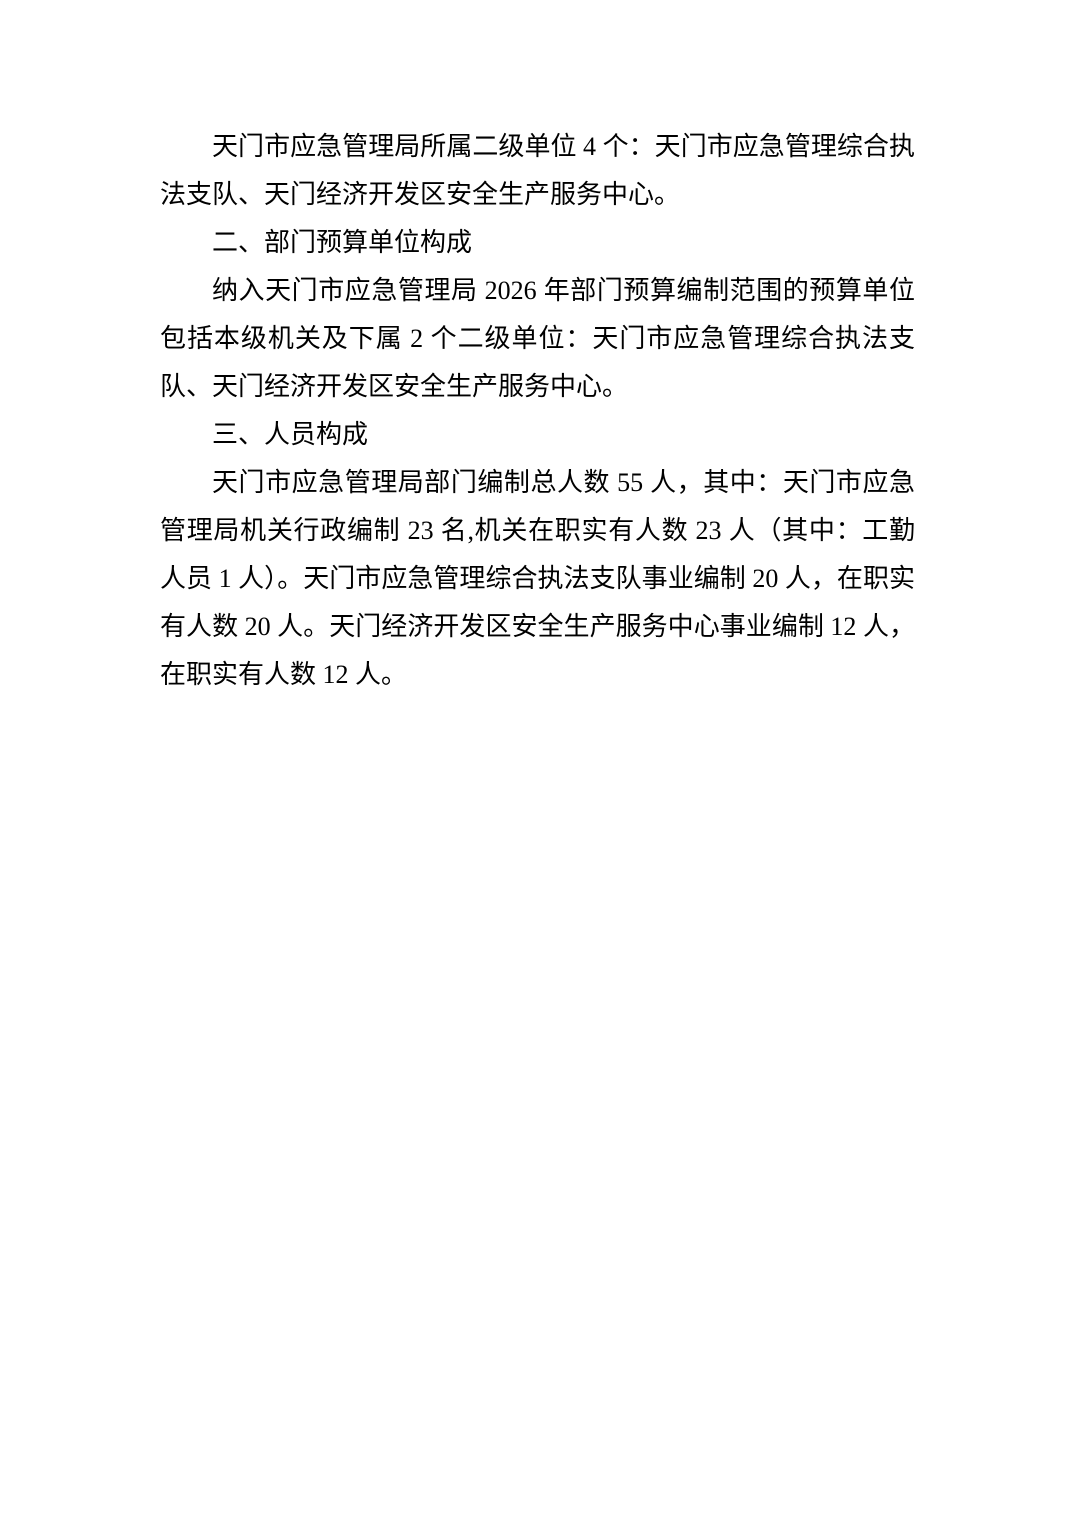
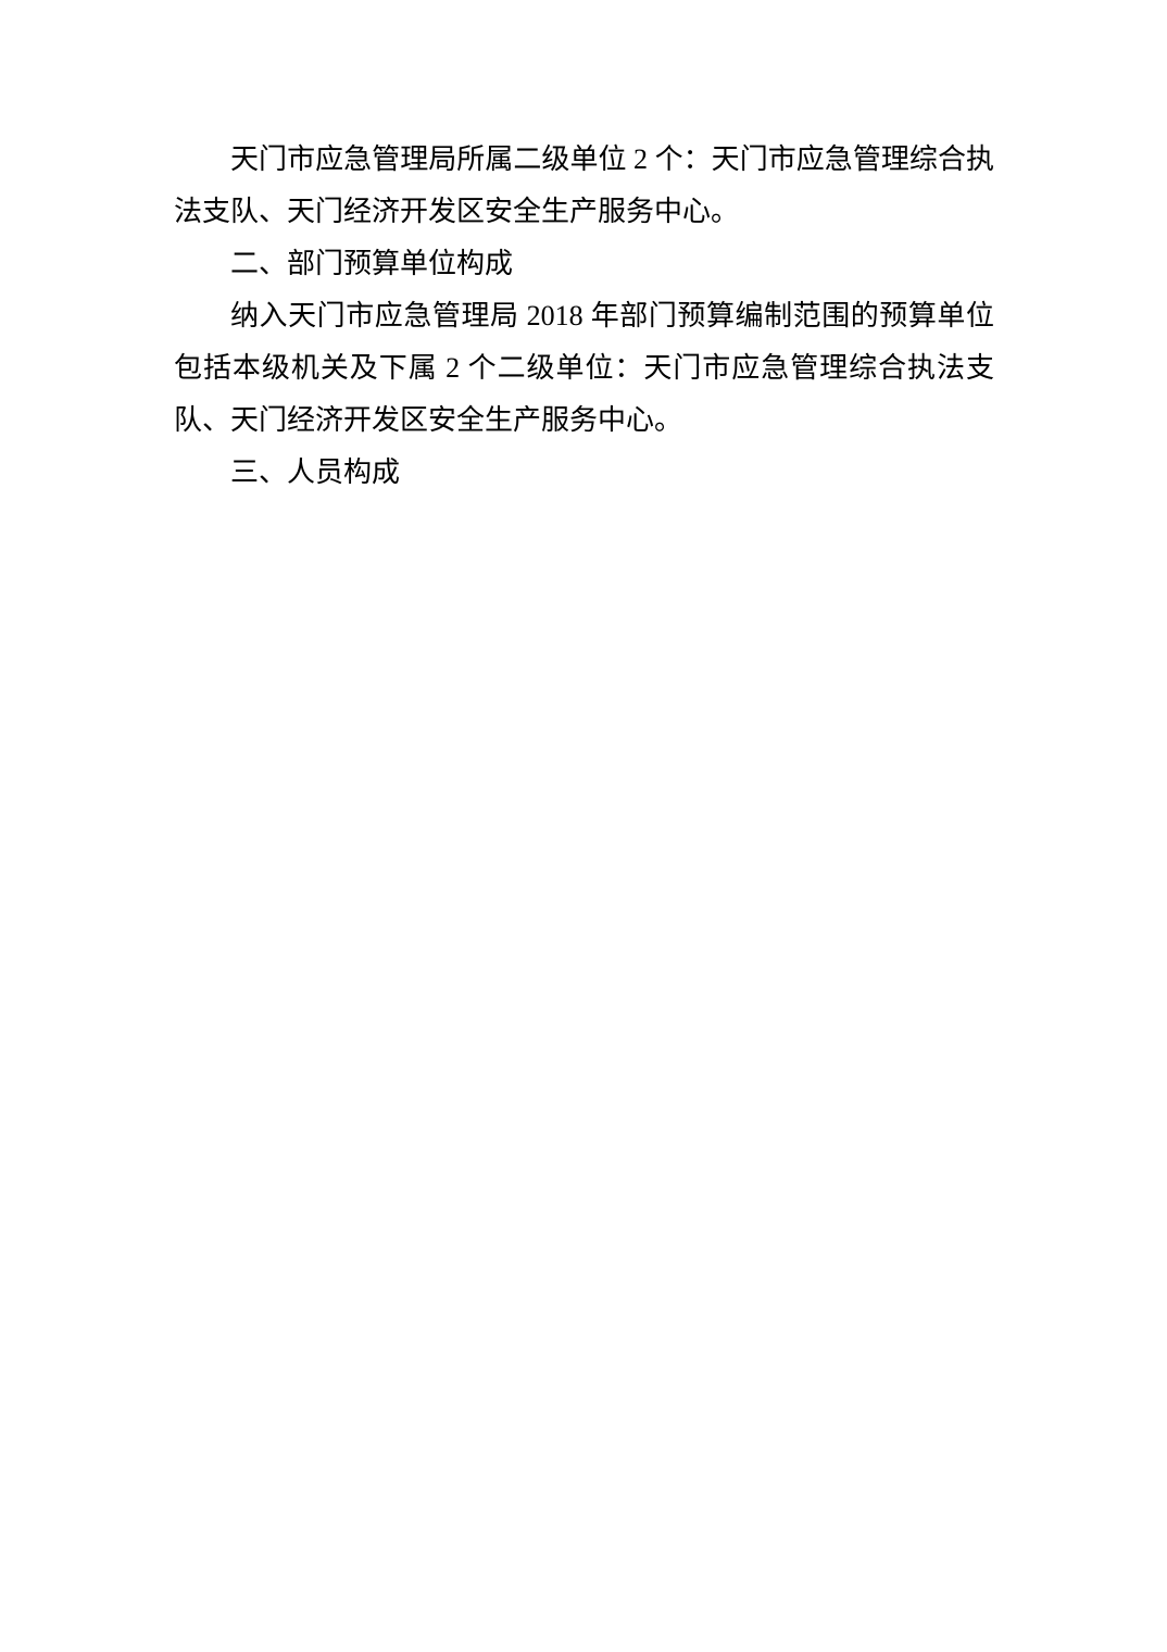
- 天门市应急管理局所属二级单位 4 个：天门市应急管理综合执法支队、天门经济开发区安全生产服务中心。
+ 天门市应急管理局所属二级单位 2 个：天门市应急管理综合执法支队、天门经济开发区安全生产服务中心。
  二、部门预算单位构成
- 纳入天门市应急管理局 2026 年部门预算编制范围的预算单位包括本级机关及下属 2 个二级单位：天门市应急管理综合执法支队、天门经济开发区安全生产服务中心。
+ 纳入天门市应急管理局 2018 年部门预算编制范围的预算单位包括本级机关及下属 2 个二级单位：天门市应急管理综合执法支队、天门经济开发区安全生产服务中心。
  三、人员构成
- 天门市应急管理局部门编制总人数 55 人，其中：天门市应急管理局机关行政编制 23 名,机关在职实有人数 23 人（其中：工勤人员 1 人）。天门市应急管理综合执法支队事业编制 20 人，在职实有人数 20 人。天门经济开发区安全生产服务中心事业编制 12 人，在职实有人数 12 人。
